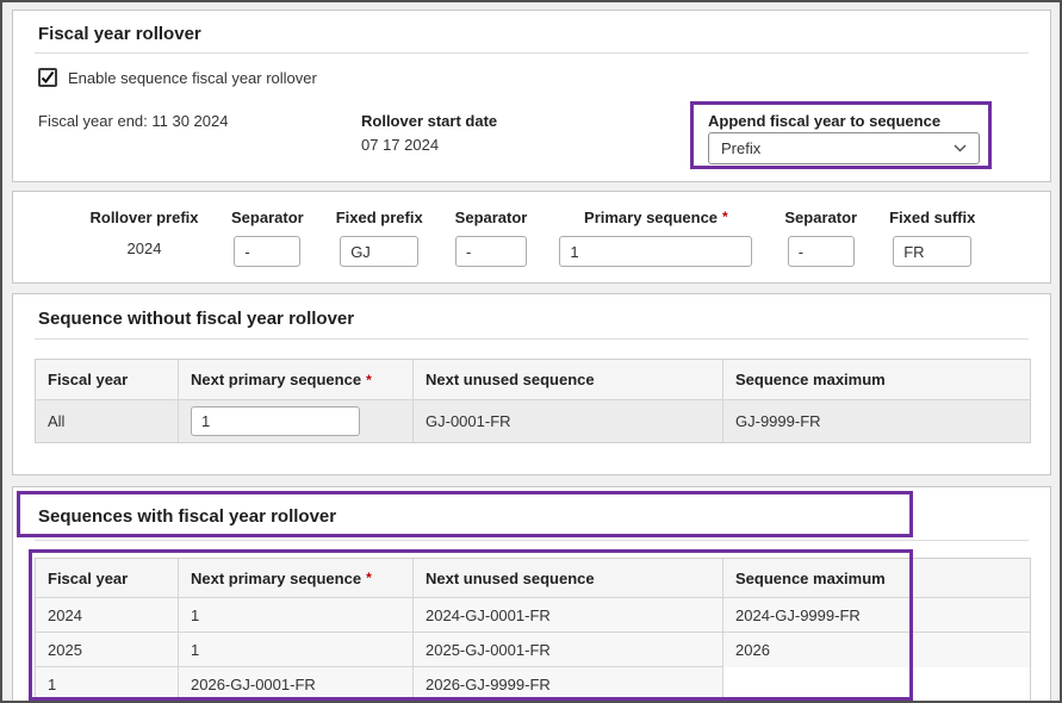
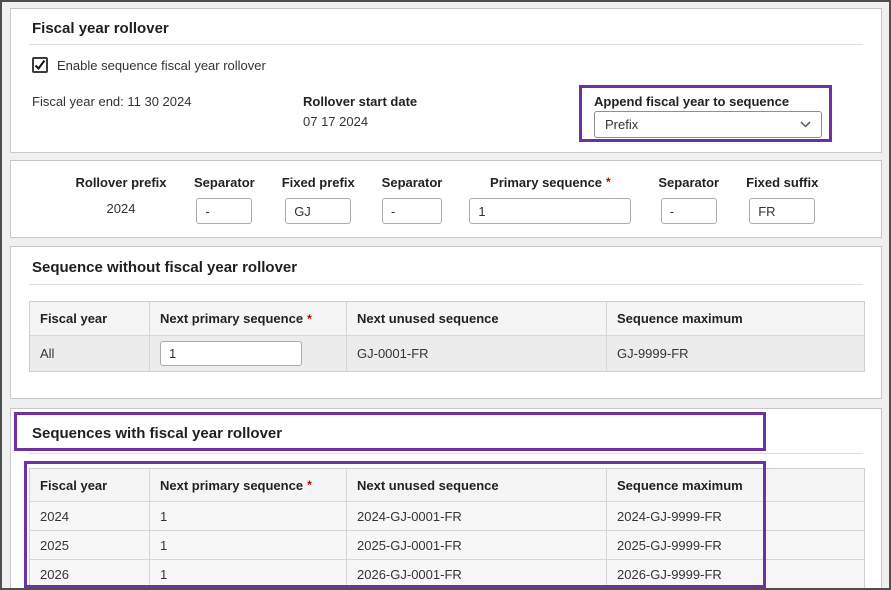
  Fiscal year rollover
  Enable sequence fiscal year rollover
  Fiscal year end: 11 30 2024
  Rollover start date
  07 17 2024
  Append fiscal year to sequence
  Prefix
  Rollover prefix
  2024
  Separator
  -
  Fixed prefix
  GJ
  Separator
  -
  Primary sequence *
  1
  Separator
  -
  Fixed suffix
  FR
  Sequence without fiscal year rollover
  Fiscal year
  Next primary sequence
  *
  Next unused sequence
  Sequence maximum
  All
  1
  GJ-0001-FR
  GJ-9999-FR
  Sequences with fiscal year rollover
  Fiscal year
  Next primary sequence
  *
  Next unused sequence
  Sequence maximum
  2024
  1
  2024-GJ-0001-FR
  2024-GJ-9999-FR
  2025
  1
  2025-GJ-0001-FR
+ 2025-GJ-9999-FR
  2026
  1
  2026-GJ-0001-FR
  2026-GJ-9999-FR
